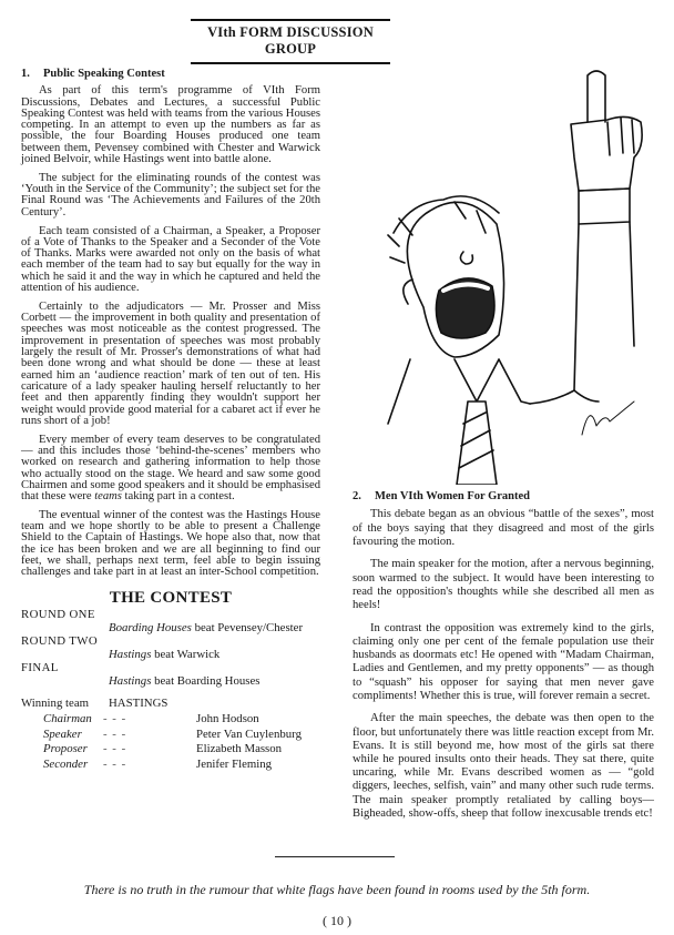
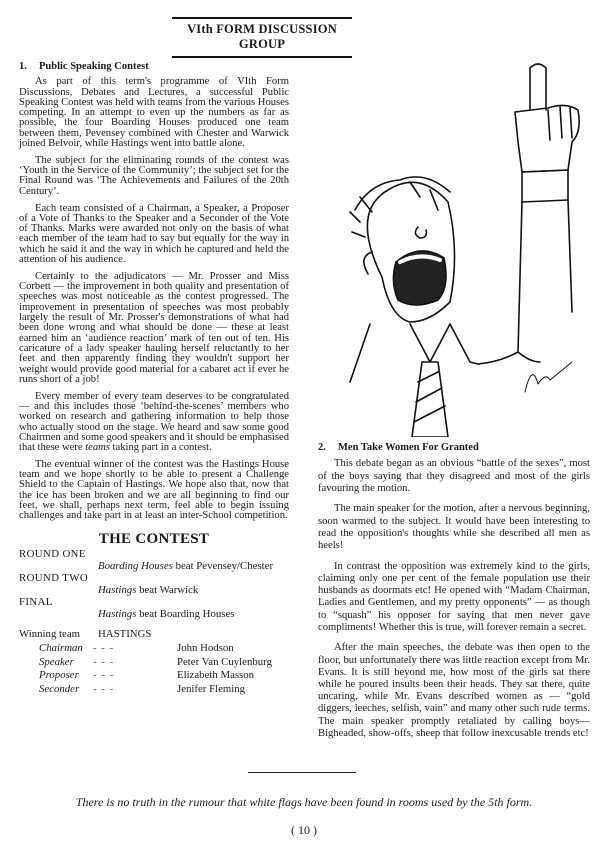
  VIth FORM DISCUSSION GROUP
  1. Public Speaking Contest
  As part of this term's programme of VIth Form Discussions, Debates and Lectures, a successful Public Speaking Contest was held with teams from the various Houses competing. In an attempt to even up the numbers as far as possible, the four Boarding Houses produced one team between them, Pevensey combined with Chester and Warwick joined Belvoir, while Hastings went into battle alone.
  The subject for the eliminating rounds of the contest was ‘Youth in the Service of the Community’; the subject set for the Final Round was ‘The Achievements and Failures of the 20th Century’.
  Each team consisted of a Chairman, a Speaker, a Proposer of a Vote of Thanks to the Speaker and a Seconder of the Vote of Thanks. Marks were awarded not only on the basis of what each member of the team had to say but equally for the way in which he said it and the way in which he captured and held the attention of his audience.
  Certainly to the adjudicators — Mr. Prosser and Miss Corbett — the improvement in both quality and presentation of speeches was most noticeable as the contest progressed. The improvement in presentation of speeches was most probably largely the result of Mr. Prosser's demonstrations of what had been done wrong and what should be done — these at least earned him an ‘audience reaction’ mark of ten out of ten. His caricature of a lady speaker hauling herself reluctantly to her feet and then apparently finding they wouldn't support her weight would provide good material for a cabaret act if ever he runs short of a job!
  Every member of every team deserves to be congratulated — and this includes those ‘behind-the-scenes’ members who worked on research and gathering information to help those who actually stood on the stage. We heard and saw some good Chairmen and some good speakers and it should be emphasised that these were teams taking part in a contest.
  The eventual winner of the contest was the Hastings House team and we hope shortly to be able to present a Challenge Shield to the Captain of Hastings. We hope also that, now that the ice has been broken and we are all beginning to find our feet, we shall, perhaps next term, feel able to begin issuing challenges and take part in at least an inter-School competition.
  THE CONTEST
  ROUND ONE
  Boarding Houses beat Pevensey/Chester
  ROUND TWO
  Hastings beat Warwick
  FINAL
  Hastings beat Boarding Houses
  Winning team
  HASTINGS
  Chairman
  - - -
  John Hodson
  Speaker
  - - -
  Peter Van Cuylenburg
  Proposer
  - - -
  Elizabeth Masson
  Seconder
  - - -
  Jenifer Fleming
- 2. Men VIth Women For Granted
+ 2. Men Take Women For Granted
  This debate began as an obvious “battle of the sexes”, most of the boys saying that they disagreed and most of the girls favouring the motion.
  The main speaker for the motion, after a nervous beginning, soon warmed to the subject. It would have been interesting to read the opposition's thoughts while she described all men as heels!
  In contrast the opposition was extremely kind to the girls, claiming only one per cent of the female population use their husbands as doormats etc! He opened with “Madam Chairman, Ladies and Gentlemen, and my pretty opponents” — as though to “squash” his opposer for saying that men never gave compliments! Whether this is true, will forever remain a secret.
- After the main speeches, the debate was then open to the floor, but unfortunately there was little reaction except from Mr. Evans. It is still beyond me, how most of the girls sat there while he poured insults onto their heads. They sat there, quite uncaring, while Mr. Evans described women as — “gold diggers, leeches, selfish, vain” and many other such rude terms. The main speaker promptly retaliated by calling boys—Bigheaded, show-offs, sheep that follow inexcusable trends etc!
+ After the main speeches, the debate was then open to the floor, but unfortunately there was little reaction except from Mr. Evans. It is still beyond me, how most of the girls sat there while he poured insults been their heads. They sat there, quite uncaring, while Mr. Evans described women as — “gold diggers, leeches, selfish, vain” and many other such rude terms. The main speaker promptly retaliated by calling boys—Bigheaded, show-offs, sheep that follow inexcusable trends etc!
  There is no truth in the rumour that white flags have been found in rooms used by the 5th form.
  ( 10 )
